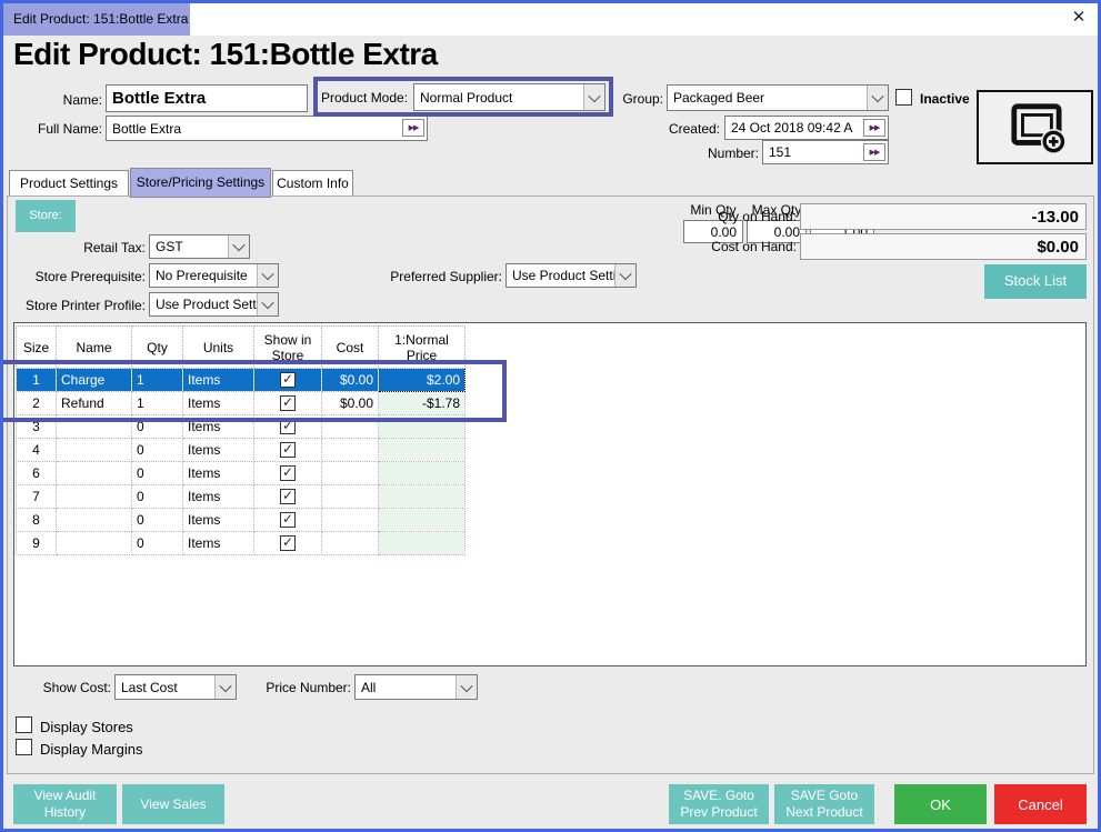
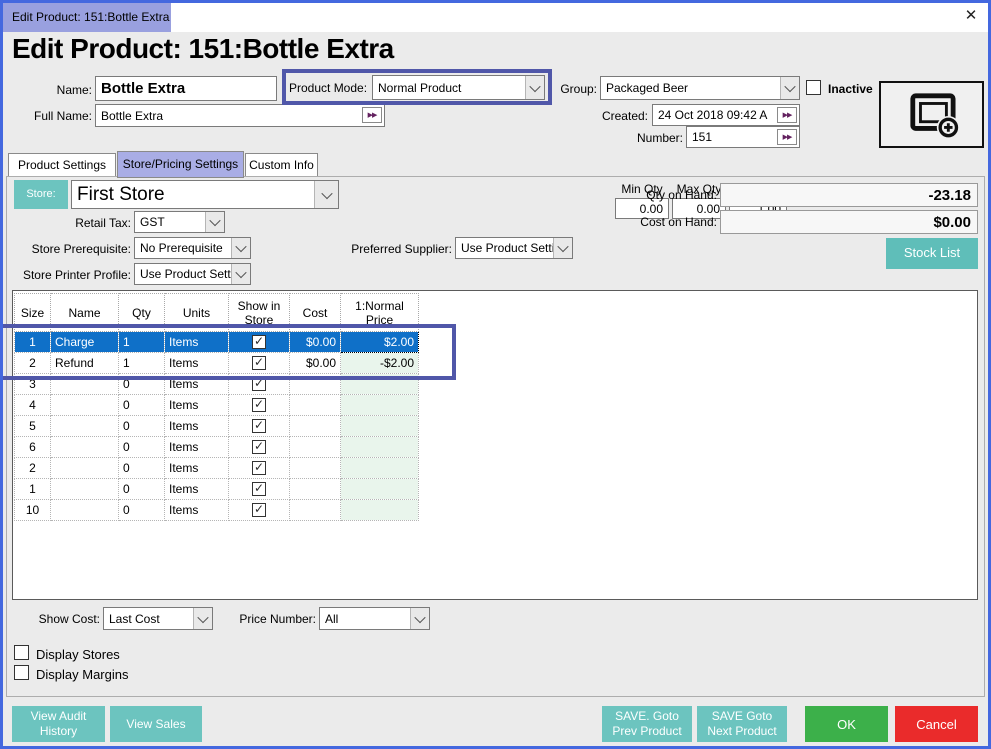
  Edit Product: 151:Bottle Extra
  ✕
  Edit Product: 151:Bottle Extra
  Name:
  Bottle Extra
  Product Mode:
  Normal Product
  Group:
  Packaged Beer
  Inactive
  Full Name:
  Bottle Extra
  Created:
  24 Oct 2018 09:42 A
  Number:
  151
  Product Settings
  Store/Pricing Settings
  Custom Info
  Store:
+ First Store
  Min Qty
  Max Qty
  0.00
  0.00
  1.00
  Qty on Hand:
- -13.00
+ -23.18
  Cost on Hand:
  $0.00
  Stock List
  Retail Tax:
  GST
  Store Prerequisite:
  No Prerequisite
  Preferred Supplier:
  Use Product Sett
  Store Printer Profile:
  Use Product Sett
  Size	Name	Qty	Units	Show in Store	Cost	1:Normal Price
  1	Charge	1	Items	✓	$0.00	$2.00
- 2	Refund	1	Items	✓	$0.00	-$1.78
+ 2	Refund	1	Items	✓	$0.00	-$2.00
  3		0	Items	✓
  4		0	Items	✓
+ 5		0	Items	✓
  6		0	Items	✓
- 7		0	Items	✓
- 8		0	Items	✓
+ 2		0	Items	✓
- 9		0	Items	✓
+ 1		0	Items	✓
+ 10		0	Items	✓
  Show Cost:
  Last Cost
  Price Number:
  All
  Display Stores
  Display Margins
  View Audit History
  View Sales
  SAVE. Goto Prev Product
  SAVE Goto Next Product
  OK
  Cancel
